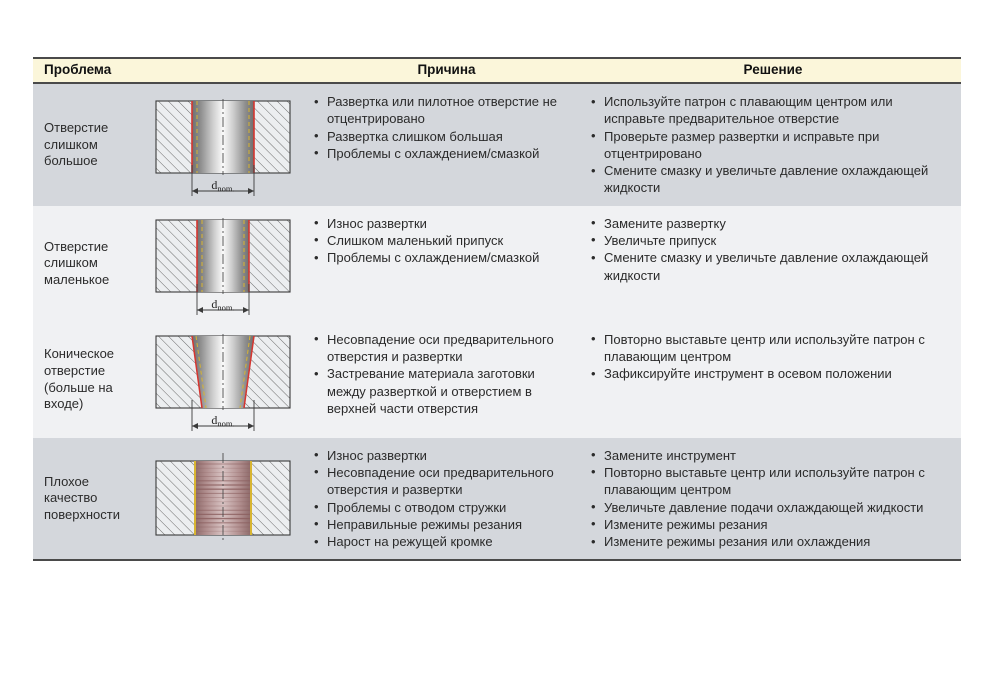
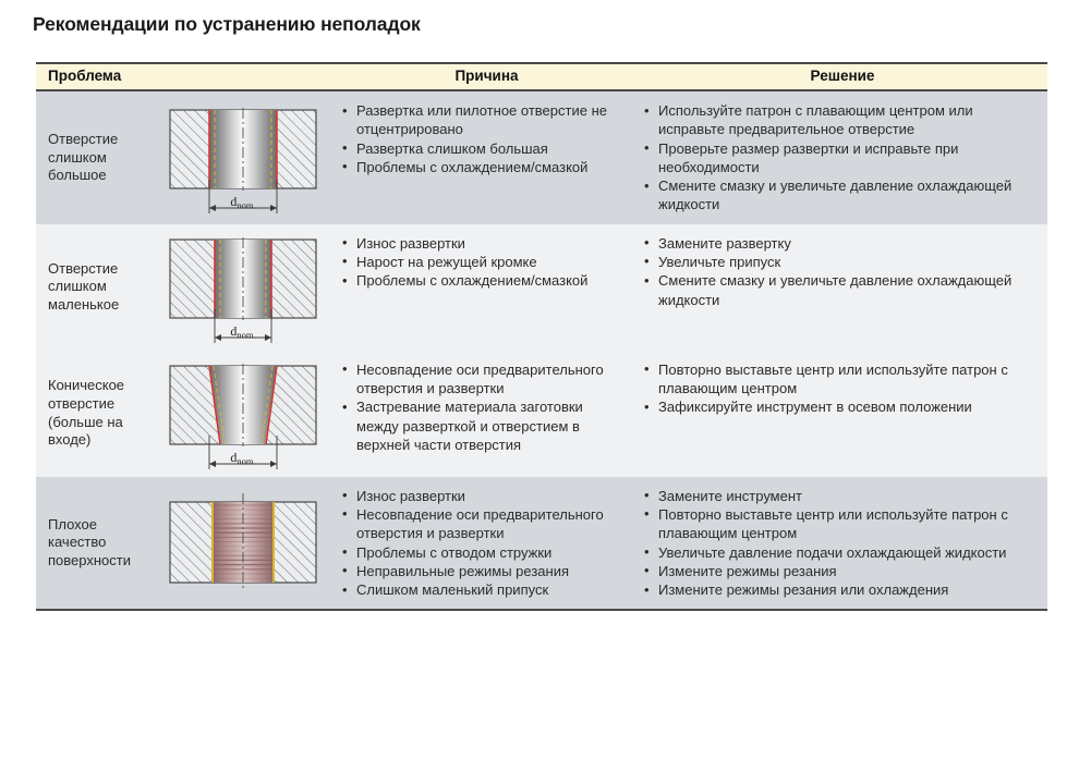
+ Рекомендации по устранению неполадок
  Проблема	Причина	Решение
- Отверстие слишком большое	dnom.	Развертка или пилотное отверстие не отцентрированоРазвертка слишком большаяПроблемы с охлаждением/смазкой	Используйте патрон с плавающим центром или исправьте предварительное отверстиеПроверьте размер развертки и исправьте при отцентрированоСмените смазку и увеличьте давление охлаждающей жидкости
+ Отверстие слишком большое	dnom.	Развертка или пилотное отверстие не отцентрированоРазвертка слишком большаяПроблемы с охлаждением/смазкой	Используйте патрон с плавающим центром или исправьте предварительное отверстиеПроверьте размер развертки и исправьте при необходимостиСмените смазку и увеличьте давление охлаждающей жидкости
- Отверстие слишком маленькое	dnom.	Износ разверткиСлишком маленький припускПроблемы с охлаждением/смазкой	Замените разверткуУвеличьте припускСмените смазку и увеличьте давление охлаждающей жидкости
+ Отверстие слишком маленькое	dnom.	Износ разверткиНарост на режущей кромкеПроблемы с охлаждением/смазкой	Замените разверткуУвеличьте припускСмените смазку и увеличьте давление охлаждающей жидкости
  Коническое отверстие (больше на входе)	dnom.	Несовпадение оси предварительного отверстия и разверткиЗастревание материала заготовки между разверткой и отверстием в верхней части отверстия	Повторно выставьте центр или используйте патрон с плавающим центромЗафиксируйте инструмент в осевом положении
- Плохое качество поверхности		Износ разверткиНесовпадение оси предварительного отверстия и разверткиПроблемы с отводом стружкиНеправильные режимы резанияНарост на режущей кромке	Замените инструментПовторно выставьте центр или используйте патрон с плавающим центромУвеличьте давление подачи охлаждающей жидкостиИзмените режимы резанияИзмените режимы резания или охлаждения
+ Плохое качество поверхности		Износ разверткиНесовпадение оси предварительного отверстия и разверткиПроблемы с отводом стружкиНеправильные режимы резанияСлишком маленький припуск	Замените инструментПовторно выставьте центр или используйте патрон с плавающим центромУвеличьте давление подачи охлаждающей жидкостиИзмените режимы резанияИзмените режимы резания или охлаждения
